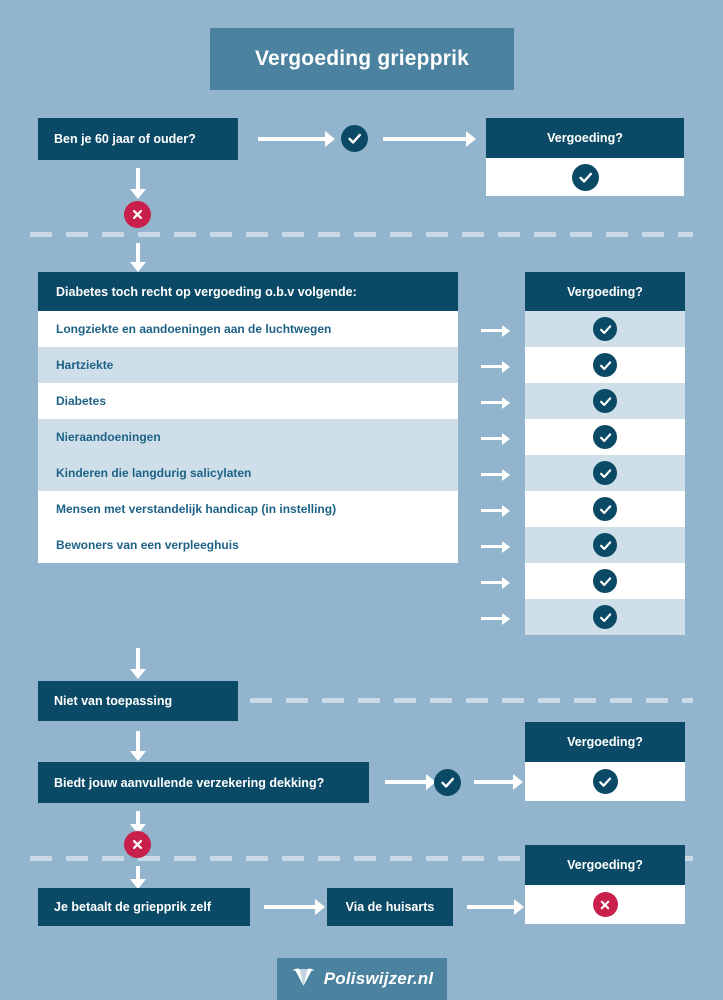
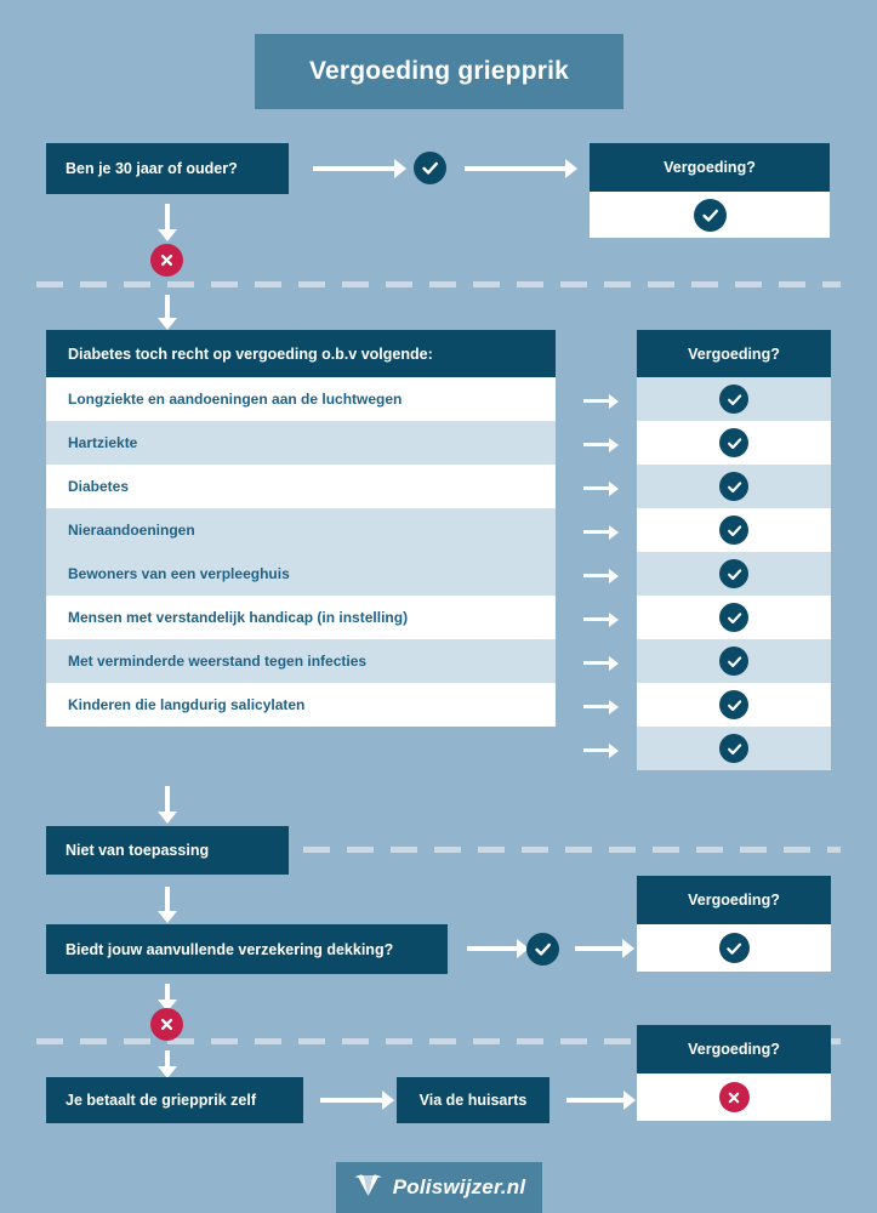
  Vergoeding griepprik
- Ben je 60 jaar of ouder?
+ Ben je 30 jaar of ouder?
  Vergoeding?
  Diabetes toch recht op vergoeding o.b.v volgende:
  Longziekte en aandoeningen aan de luchtwegen
  Hartziekte
  Diabetes
  Nieraandoeningen
- Kinderen die langdurig salicylaten
+ Bewoners van een verpleeghuis
  Mensen met verstandelijk handicap (in instelling)
+ Met verminderde weerstand tegen infecties
- Bewoners van een verpleeghuis
+ Kinderen die langdurig salicylaten
  Vergoeding?
  Niet van toepassing
  Biedt jouw aanvullende verzekering dekking?
  Vergoeding?
  Je betaalt de griepprik zelf
  Via de huisarts
  Vergoeding?
  Poliswijzer.nl
